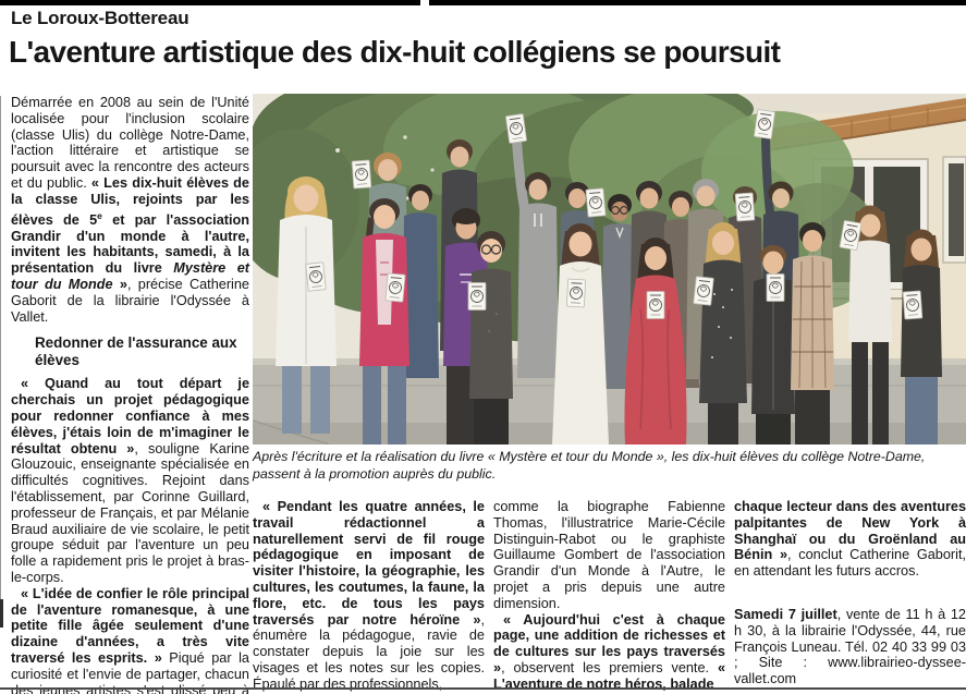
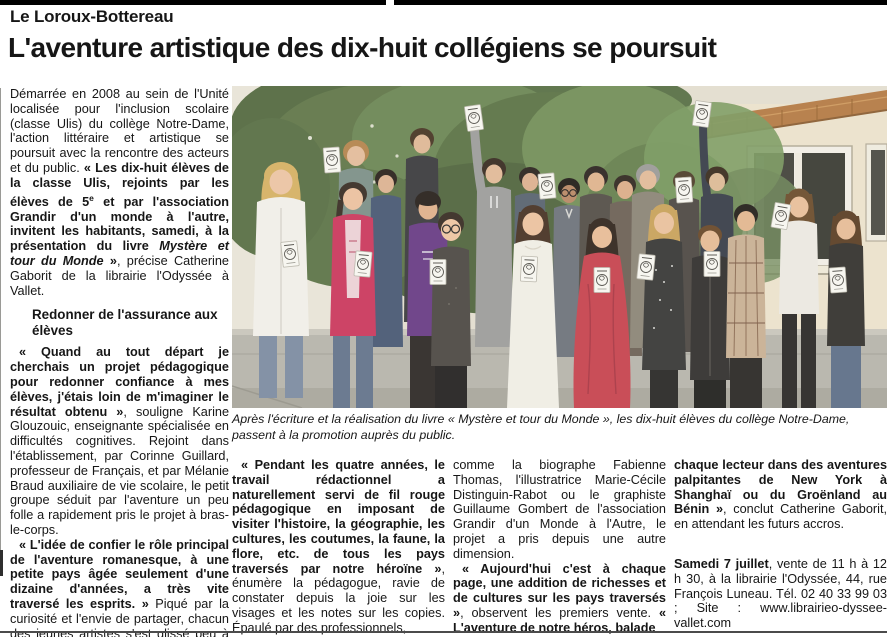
  Le Loroux-Bottereau
  L'aventure artistique des dix-huit collégiens se poursuit
  Démarrée en 2008 au sein de l'Unité localisée pour l'inclusion scolaire (classe Ulis) du collège Notre-Dame, l'action littéraire et artistique se poursuit avec la rencontre des acteurs et du public. « Les dix-huit élèves de la classe Ulis, rejoints par les élèves de 5e et par l'association Grandir d'un monde à l'autre, invitent les habitants, samedi, à la présentation du livre Mystère et tour du Monde », précise Catherine Gaborit de la librairie l'Odyssée à Vallet.
  Redonner de l'assurance aux élèves
  « Quand au tout départ je cherchais un projet pédagogique pour redonner confiance à mes élèves, j'étais loin de m'imaginer le résultat obtenu », souligne Karine Glouzouic, enseignante spécialisée en difficultés cognitives. Rejoint dans l'établissement, par Corinne Guillard, professeur de Français, et par Mélanie Braud auxiliaire de vie scolaire, le petit groupe séduit par l'aventure un peu folle a rapidement pris le projet à bras-le-corps.
- « L'idée de confier le rôle principal de l'aventure romanesque, à une petite fille âgée seulement d'une dizaine d'années, a très vite traversé les esprits. » Piqué par la curiosité et l'envie de partager, chacun des jeunes artistes s'est glissé peu à
+ « L'idée de confier le rôle principal de l'aventure romanesque, à une petite pays âgée seulement d'une dizaine d'années, a très vite traversé les esprits. » Piqué par la curiosité et l'envie de partager, chacun des jeunes artistes s'est glissé peu à
  Après l'écriture et la réalisation du livre « Mystère et tour du Monde », les dix-huit élèves du collège Notre-Dame, passent à la promotion auprès du public.
  « Pendant les quatre années, le travail rédactionnel a naturellement servi de fil rouge pédagogique en imposant de visiter l'histoire, la géographie, les cultures, les coutumes, la faune, la flore, etc. de tous les pays traversés par notre héroïne », énumère la pédagogue, ravie de constater depuis la joie sur les visages et les notes sur les copies. Épaulé par des professionnels,
  comme la biographe Fabienne Thomas, l'illustratrice Marie-Cécile Distinguin-Rabot ou le graphiste Guillaume Gombert de l'association Grandir d'un Monde à l'Autre, le projet a pris depuis une autre dimension.
  « Aujourd'hui c'est à chaque page, une addition de richesses et de cultures sur les pays traversés », observent les premiers vente. « L'aventure de notre héros, balade
  chaque lecteur dans des aventures palpitantes de New York à Shanghaï ou du Groënland au Bénin », conclut Catherine Gaborit, en attendant les futurs accros.
  Samedi 7 juillet, vente de 11 h à 12 h 30, à la librairie l'Odyssée, 44, rue François Luneau. Tél. 02 40 33 99 03 ; Site : www.librairieo-dyssee-vallet.com
